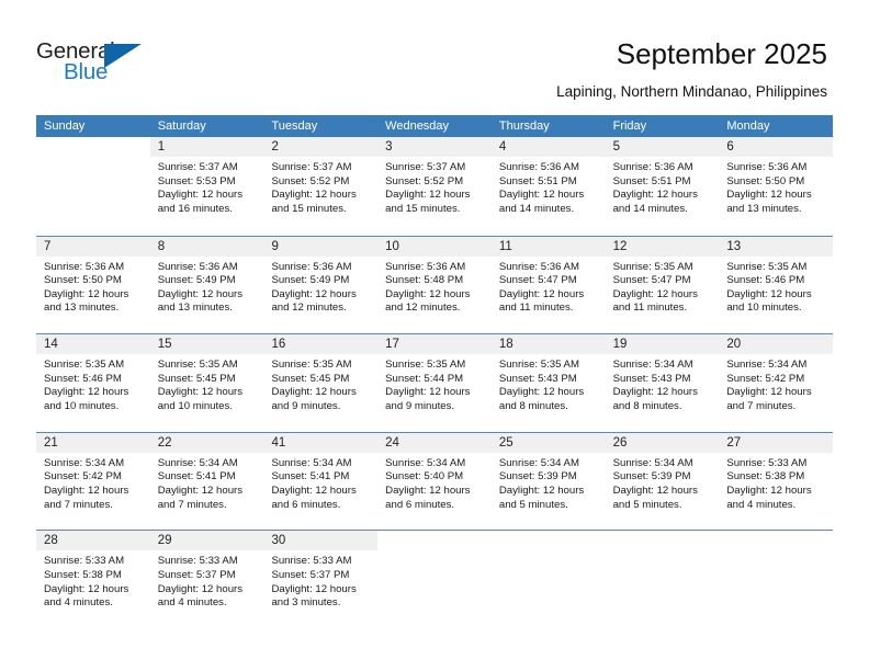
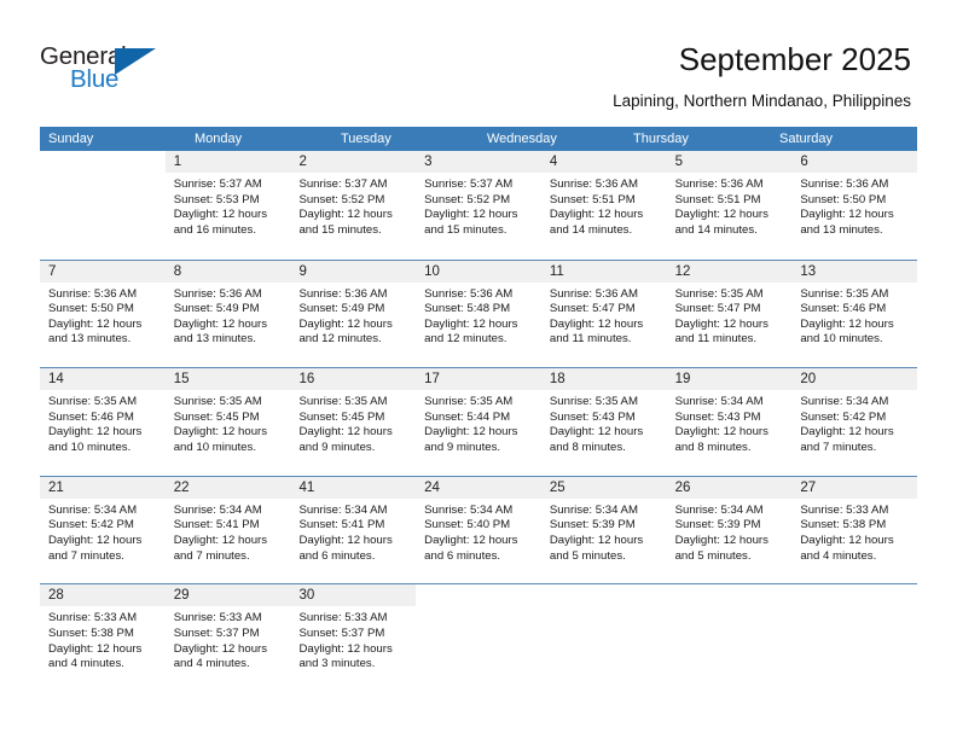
  General
  Blue
  September 2025
  Lapining, Northern Mindanao, Philippines
  Sunday
- Saturday
+ Monday
  Tuesday
  Wednesday
  Thursday
- Friday
- Monday
+ Saturday
  1
  Sunrise: 5:37 AM
  Sunset: 5:53 PM
  Daylight: 12 hours
  and 16 minutes.
  2
  Sunrise: 5:37 AM
  Sunset: 5:52 PM
  Daylight: 12 hours
  and 15 minutes.
  3
  Sunrise: 5:37 AM
  Sunset: 5:52 PM
  Daylight: 12 hours
  and 15 minutes.
  4
  Sunrise: 5:36 AM
  Sunset: 5:51 PM
  Daylight: 12 hours
  and 14 minutes.
  5
  Sunrise: 5:36 AM
  Sunset: 5:51 PM
  Daylight: 12 hours
  and 14 minutes.
  6
  Sunrise: 5:36 AM
  Sunset: 5:50 PM
  Daylight: 12 hours
  and 13 minutes.
  7
  Sunrise: 5:36 AM
  Sunset: 5:50 PM
  Daylight: 12 hours
  and 13 minutes.
  8
  Sunrise: 5:36 AM
  Sunset: 5:49 PM
  Daylight: 12 hours
  and 13 minutes.
  9
  Sunrise: 5:36 AM
  Sunset: 5:49 PM
  Daylight: 12 hours
  and 12 minutes.
  10
  Sunrise: 5:36 AM
  Sunset: 5:48 PM
  Daylight: 12 hours
  and 12 minutes.
  11
  Sunrise: 5:36 AM
  Sunset: 5:47 PM
  Daylight: 12 hours
  and 11 minutes.
  12
  Sunrise: 5:35 AM
  Sunset: 5:47 PM
  Daylight: 12 hours
  and 11 minutes.
  13
  Sunrise: 5:35 AM
  Sunset: 5:46 PM
  Daylight: 12 hours
  and 10 minutes.
  14
  Sunrise: 5:35 AM
  Sunset: 5:46 PM
  Daylight: 12 hours
  and 10 minutes.
  15
  Sunrise: 5:35 AM
  Sunset: 5:45 PM
  Daylight: 12 hours
  and 10 minutes.
  16
  Sunrise: 5:35 AM
  Sunset: 5:45 PM
  Daylight: 12 hours
  and 9 minutes.
  17
  Sunrise: 5:35 AM
  Sunset: 5:44 PM
  Daylight: 12 hours
  and 9 minutes.
  18
  Sunrise: 5:35 AM
  Sunset: 5:43 PM
  Daylight: 12 hours
  and 8 minutes.
  19
  Sunrise: 5:34 AM
  Sunset: 5:43 PM
  Daylight: 12 hours
  and 8 minutes.
  20
  Sunrise: 5:34 AM
  Sunset: 5:42 PM
  Daylight: 12 hours
  and 7 minutes.
  21
  Sunrise: 5:34 AM
  Sunset: 5:42 PM
  Daylight: 12 hours
  and 7 minutes.
  22
  Sunrise: 5:34 AM
  Sunset: 5:41 PM
  Daylight: 12 hours
  and 7 minutes.
  41
  Sunrise: 5:34 AM
  Sunset: 5:41 PM
  Daylight: 12 hours
  and 6 minutes.
  24
  Sunrise: 5:34 AM
  Sunset: 5:40 PM
  Daylight: 12 hours
  and 6 minutes.
  25
  Sunrise: 5:34 AM
  Sunset: 5:39 PM
  Daylight: 12 hours
  and 5 minutes.
  26
  Sunrise: 5:34 AM
  Sunset: 5:39 PM
  Daylight: 12 hours
  and 5 minutes.
  27
  Sunrise: 5:33 AM
  Sunset: 5:38 PM
  Daylight: 12 hours
  and 4 minutes.
  28
  Sunrise: 5:33 AM
  Sunset: 5:38 PM
  Daylight: 12 hours
  and 4 minutes.
  29
  Sunrise: 5:33 AM
  Sunset: 5:37 PM
  Daylight: 12 hours
  and 4 minutes.
  30
  Sunrise: 5:33 AM
  Sunset: 5:37 PM
  Daylight: 12 hours
  and 3 minutes.
